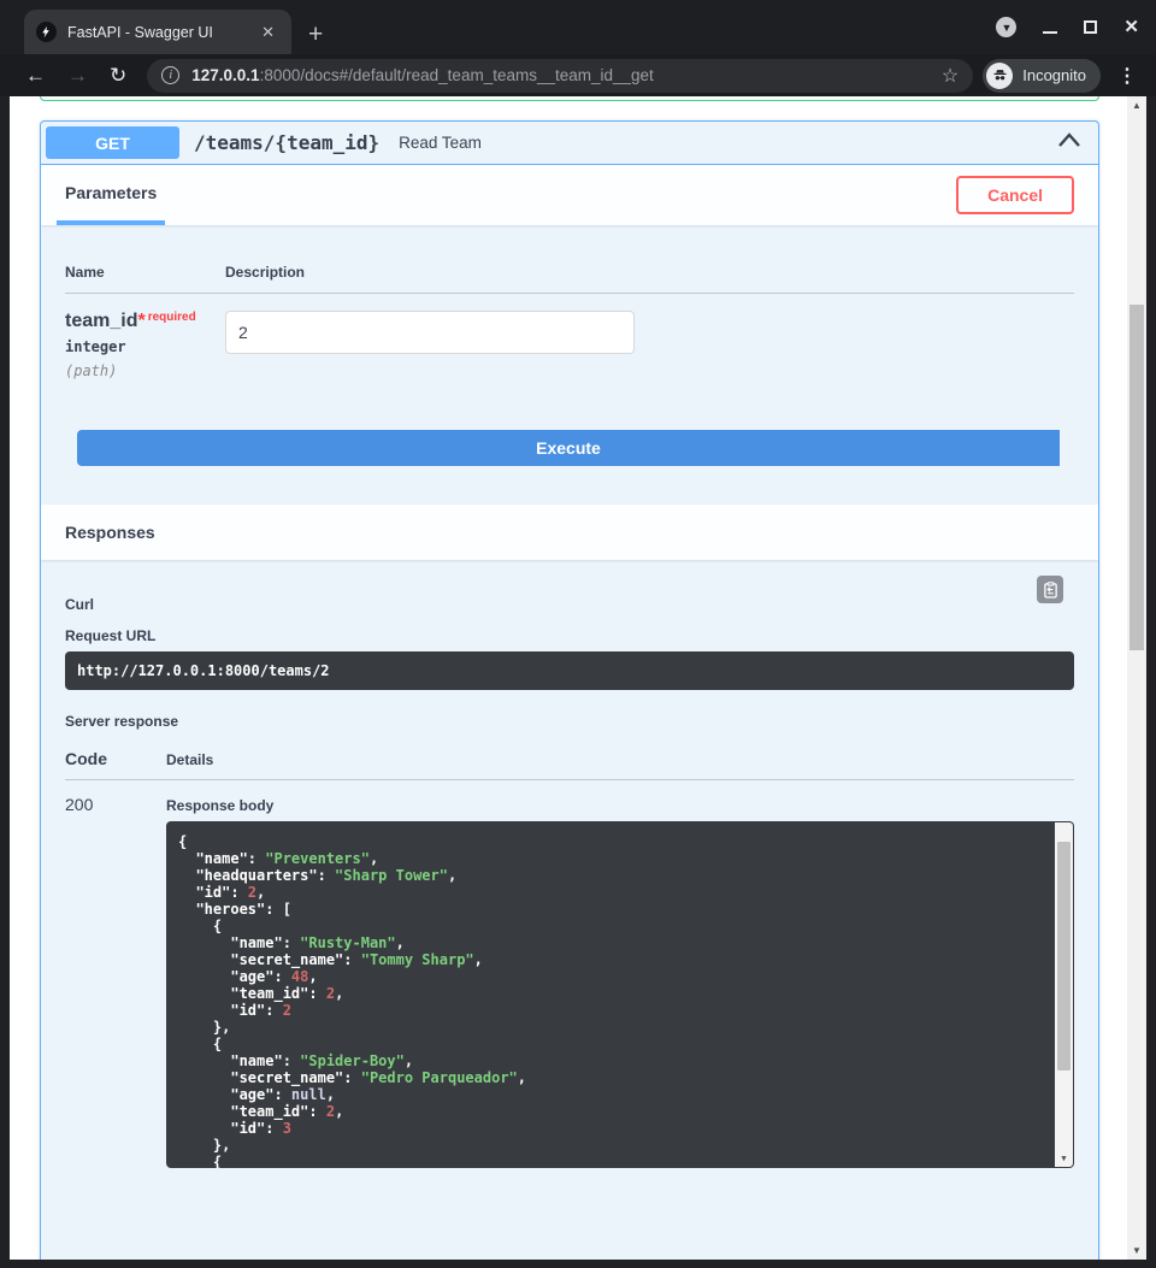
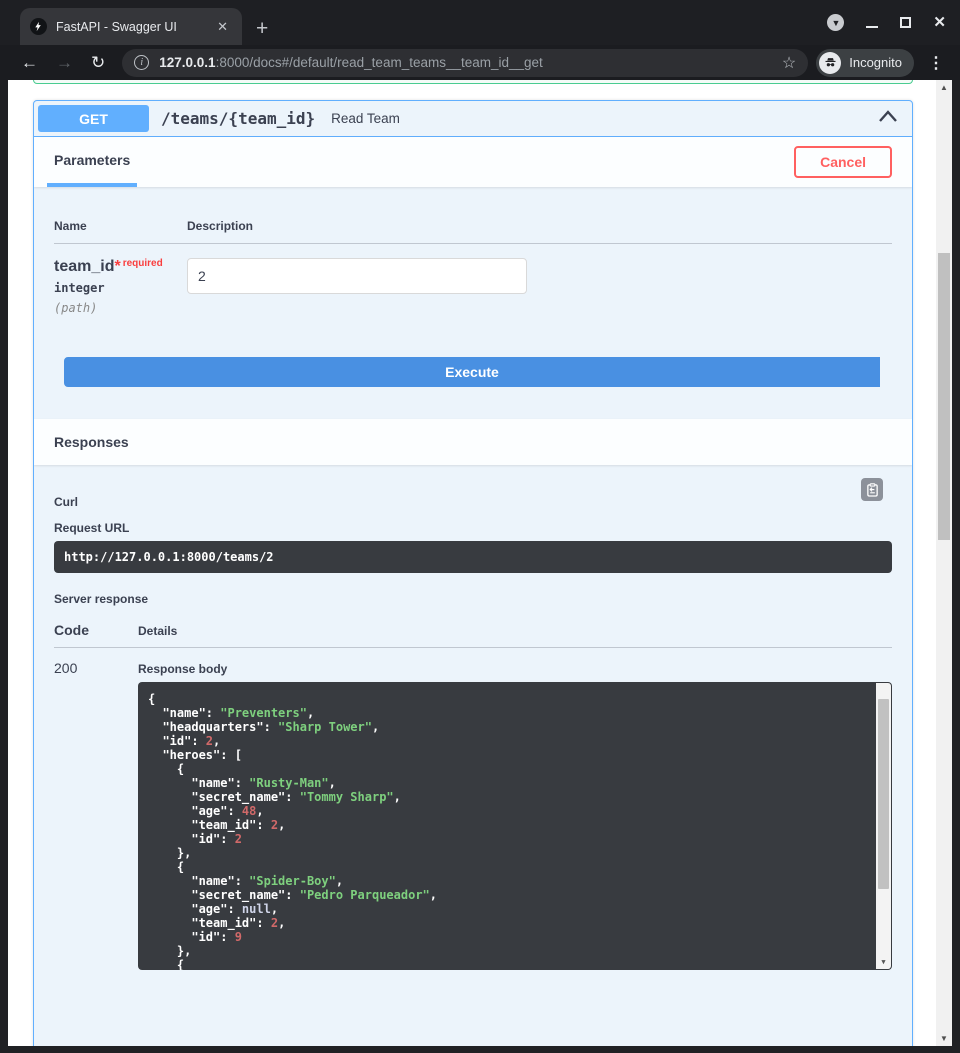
  FastAPI - Swagger UI
  ✕
  +
  ▼
  ✕
  ←
  →
  ↻
  i
  127.0.0.1:8000/docs#/default/read_team_teams__team_id__get
  ☆
  Incognito
  ⋮
  GET
  /teams/{team_id}
  Read Team
  Parameters
  Cancel
  Name
  Description
  team_id* required
  integer
  (path)
  2
  Execute
  Responses
  Curl
  Request URL
  http://127.0.0.1:8000/teams/2
  Server response
  Code
  Details
  200
  Response body
  {
  "name": "Preventers",
  "headquarters": "Sharp Tower",
  "id": 2,
  "heroes": [
  {
  "name": "Rusty-Man",
  "secret_name": "Tommy Sharp",
  "age": 48,
  "team_id": 2,
  "id": 2
  },
  {
  "name": "Spider-Boy",
  "secret_name": "Pedro Parqueador",
  "age": null,
  "team_id": 2,
- "id": 3
+ "id": 9
  },
  {
  ▼
  ▲
  ▼
